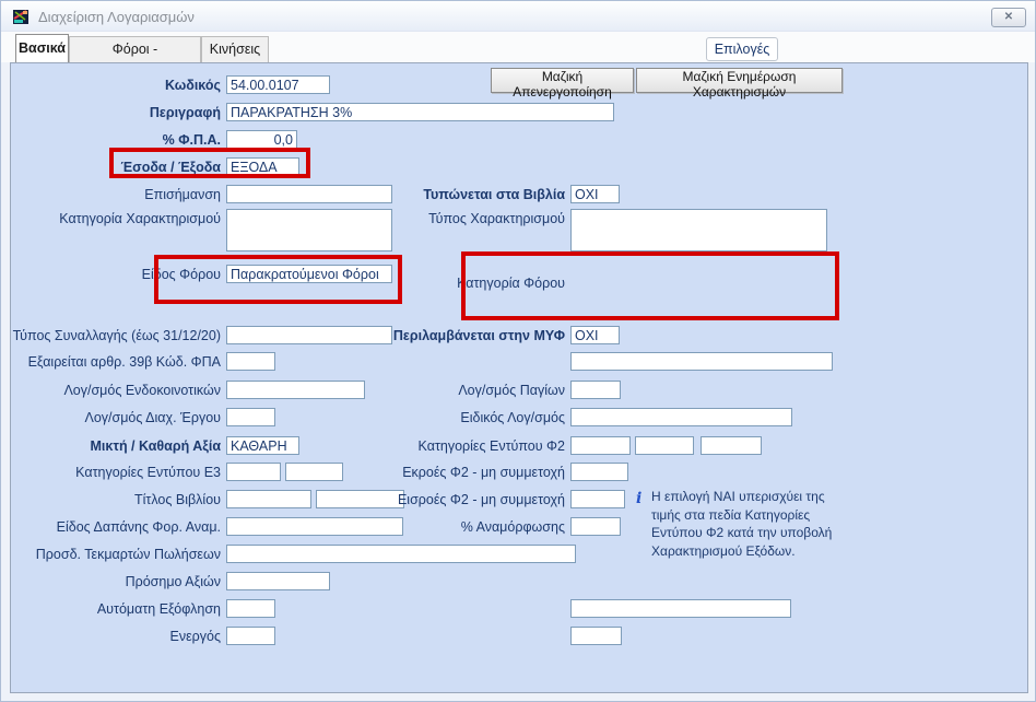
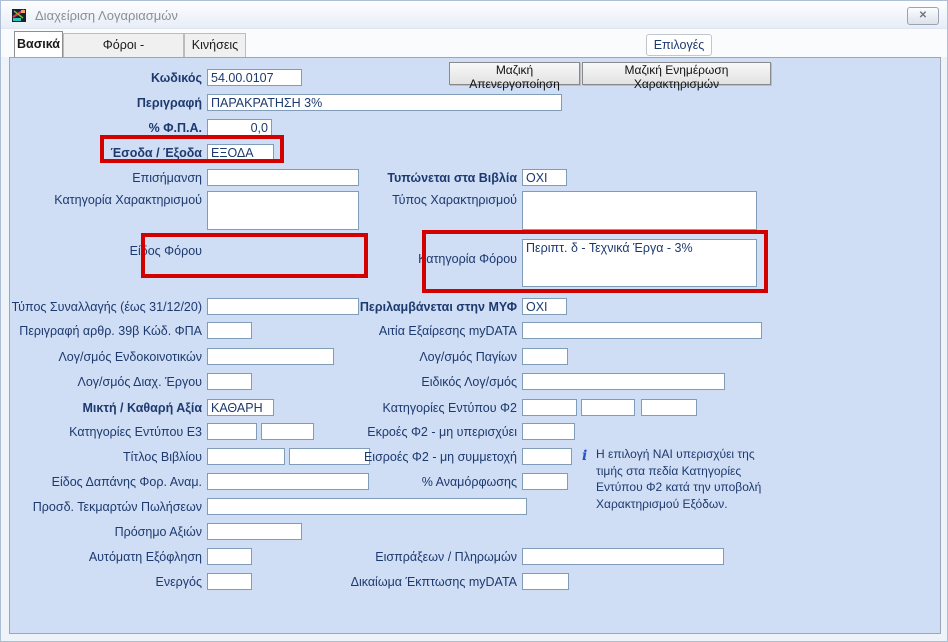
  Διαχείριση Λογαριασμών
  ✕
  Βασικά
  Κινήσεις
  Επιλογές
  Μαζική Απενεργοποίηση
  Μαζική Ενημέρωση Χαρακτηρισμών
  Κωδικός
  54.00.0107
  Περιγραφή
  ΠΑΡΑΚΡΑΤΗΣΗ 3%
  % Φ.Π.Α.
  0,0
  Έσοδα / Έξοδα
  ΕΞΟΔΑ
  Επισήμανση
  Τυπώνεται στα Βιβλία
  ΟΧΙ
  Κατηγορία Χαρακτηρισμού
  Τύπος Χαρακτηρισμού
  Είδος Φόρου
- Παρακρατούμενοι Φόροι
  Κατηγορία Φόρου
+ Περιπτ. δ - Τεχνικά Έργα - 3%
  Τύπος Συναλλαγής (έως 31/12/20)
  Περιλαμβάνεται στην ΜΥΦ
  ΟΧΙ
- Εξαιρείται αρθρ. 39β Κώδ. ΦΠΑ
+ Περιγραφή αρθρ. 39β Κώδ. ΦΠΑ
+ Αιτία Εξαίρεσης myDATA
  Λογ/σμός Ενδοκοινοτικών
  Λογ/σμός Παγίων
  Λογ/σμός Διαχ. Έργου
  Ειδικός Λογ/σμός
  Μικτή / Καθαρή Αξία
  ΚΑΘΑΡΗ
  Κατηγορίες Εντύπου Φ2
  Κατηγορίες Εντύπου Ε3
- Εκροές Φ2 - μη συμμετοχή
+ Εκροές Φ2 - μη υπερισχύει
  Τίτλος Βιβλίου
  Εισροές Φ2 - μη συμμετοχή
  i
  Η επιλογή ΝΑΙ υπερισχύει της τιμής στα πεδία Κατηγορίες Εντύπου Φ2 κατά την υποβολή Χαρακτηρισμού Εξόδων.
  Είδος Δαπάνης Φορ. Αναμ.
  % Αναμόρφωσης
  Προσδ. Τεκμαρτών Πωλήσεων
  Πρόσημο Αξιών
  Αυτόματη Εξόφληση
+ Εισπράξεων / Πληρωμών
  Ενεργός
+ Δικαίωμα Έκπτωσης myDATA
